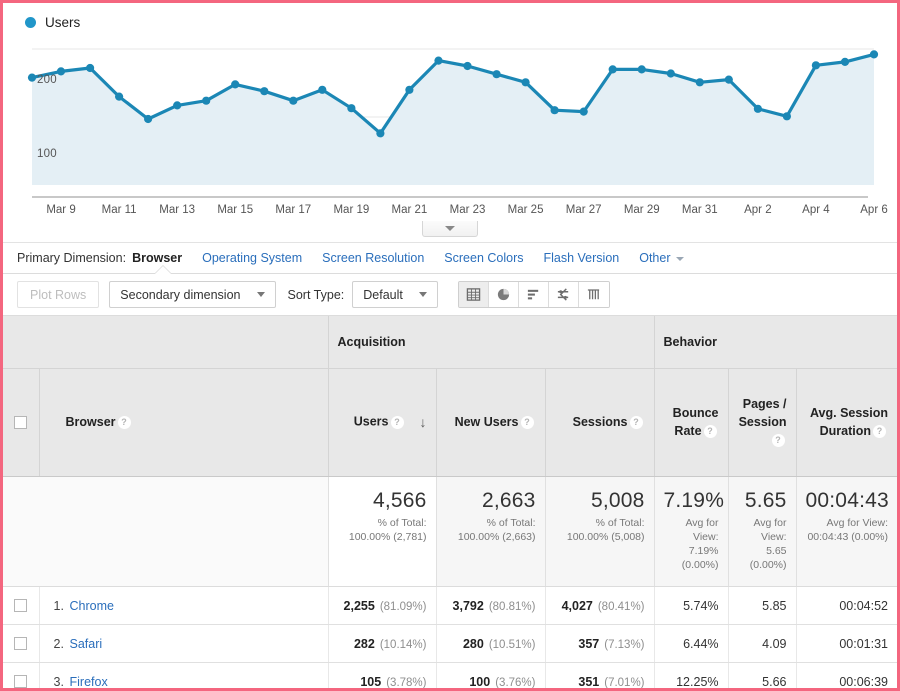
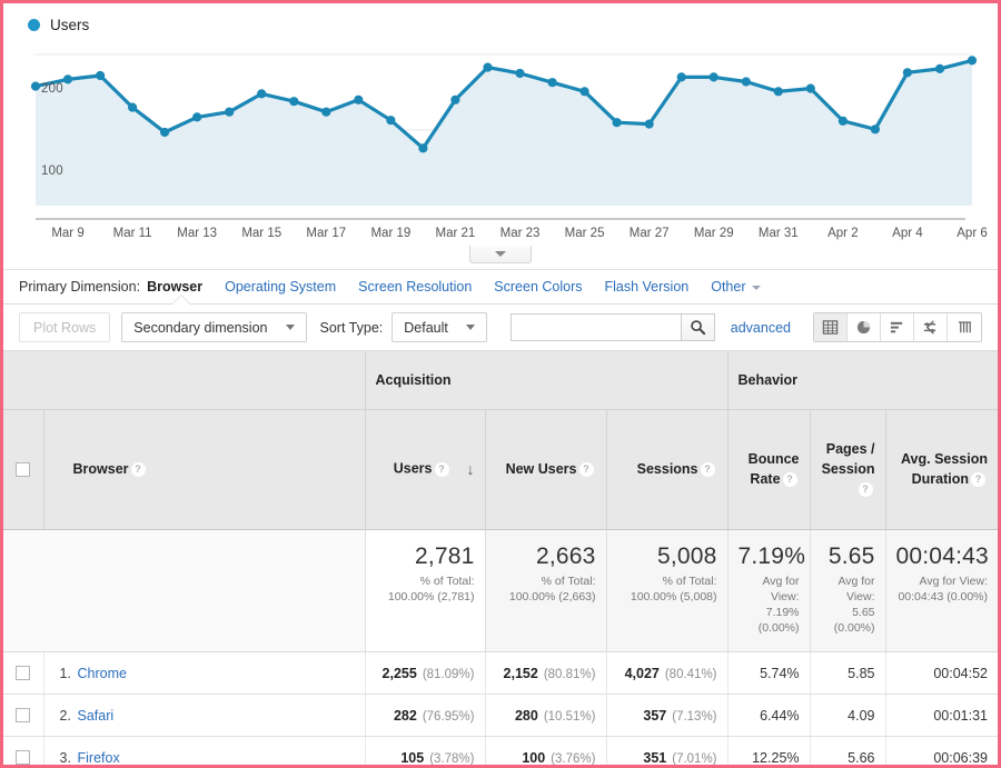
  Users
  200
  100
  Mar 9
  Mar 11
  Mar 13
  Mar 15
  Mar 17
  Mar 19
  Mar 21
  Mar 23
  Mar 25
  Mar 27
  Mar 29
  Mar 31
  Apr 2
  Apr 4
  Apr 6
  Primary Dimension:
  Browser
  Operating System
  Screen Resolution
  Screen Colors
  Flash Version
  Other
  Plot Rows
  Secondary dimension
  Sort Type:
  Default
+ advanced
  		Acquisition	Behavior
  	Browser ?	Users ? ↓	New Users ?	Sessions ?	BounceRate ?	Pages /Session?	Avg. SessionDuration ?
- 		4,566 % of Total:100.00% (2,781)	2,663 % of Total:100.00% (2,663)	5,008 % of Total:100.00% (5,008)	7.19% Avg for View:7.19% (0.00%)	5.65 Avg for View:5.65 (0.00%)	00:04:43 Avg for View:00:04:43 (0.00%)
+ 		2,781 % of Total:100.00% (2,781)	2,663 % of Total:100.00% (2,663)	5,008 % of Total:100.00% (5,008)	7.19% Avg for View:7.19% (0.00%)	5.65 Avg for View:5.65 (0.00%)	00:04:43 Avg for View:00:04:43 (0.00%)
- 	1. Chrome	2,255 (81.09%)	3,792 (80.81%)	4,027 (80.41%)	5.74%	5.85	00:04:52
+ 	1. Chrome	2,255 (81.09%)	2,152 (80.81%)	4,027 (80.41%)	5.74%	5.85	00:04:52
- 	2. Safari	282 (10.14%)	280 (10.51%)	357 (7.13%)	6.44%	4.09	00:01:31
+ 	2. Safari	282 (76.95%)	280 (10.51%)	357 (7.13%)	6.44%	4.09	00:01:31
  	3. Firefox	105 (3.78%)	100 (3.76%)	351 (7.01%)	12.25%	5.66	00:06:39
